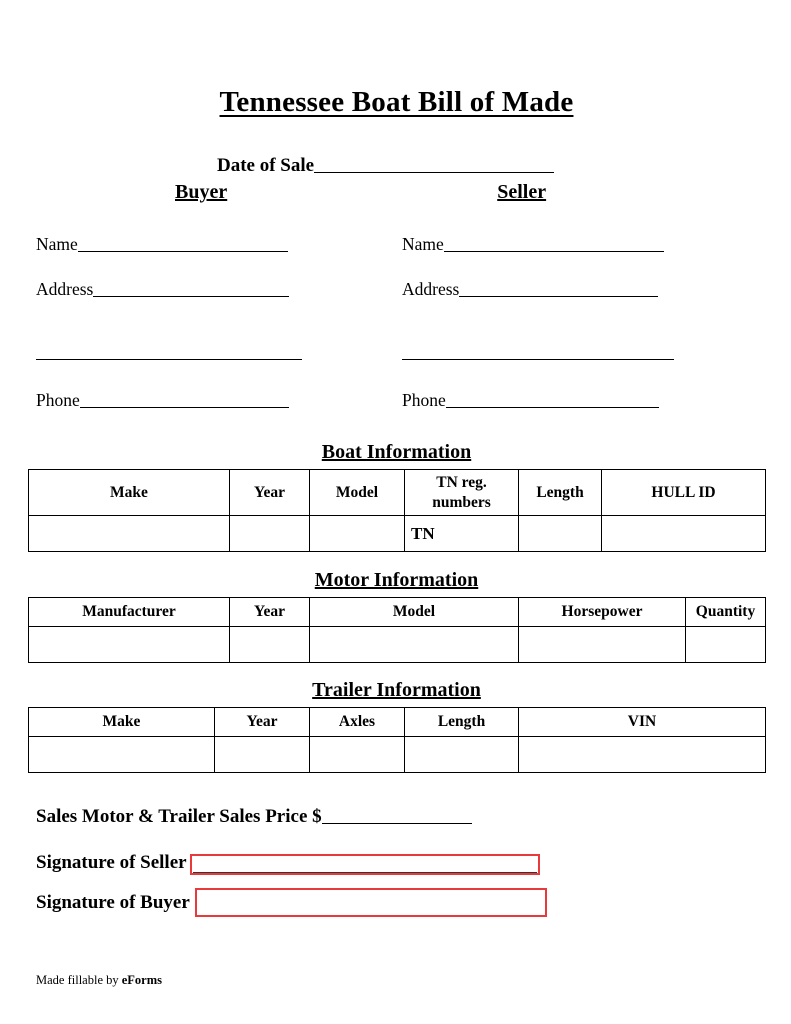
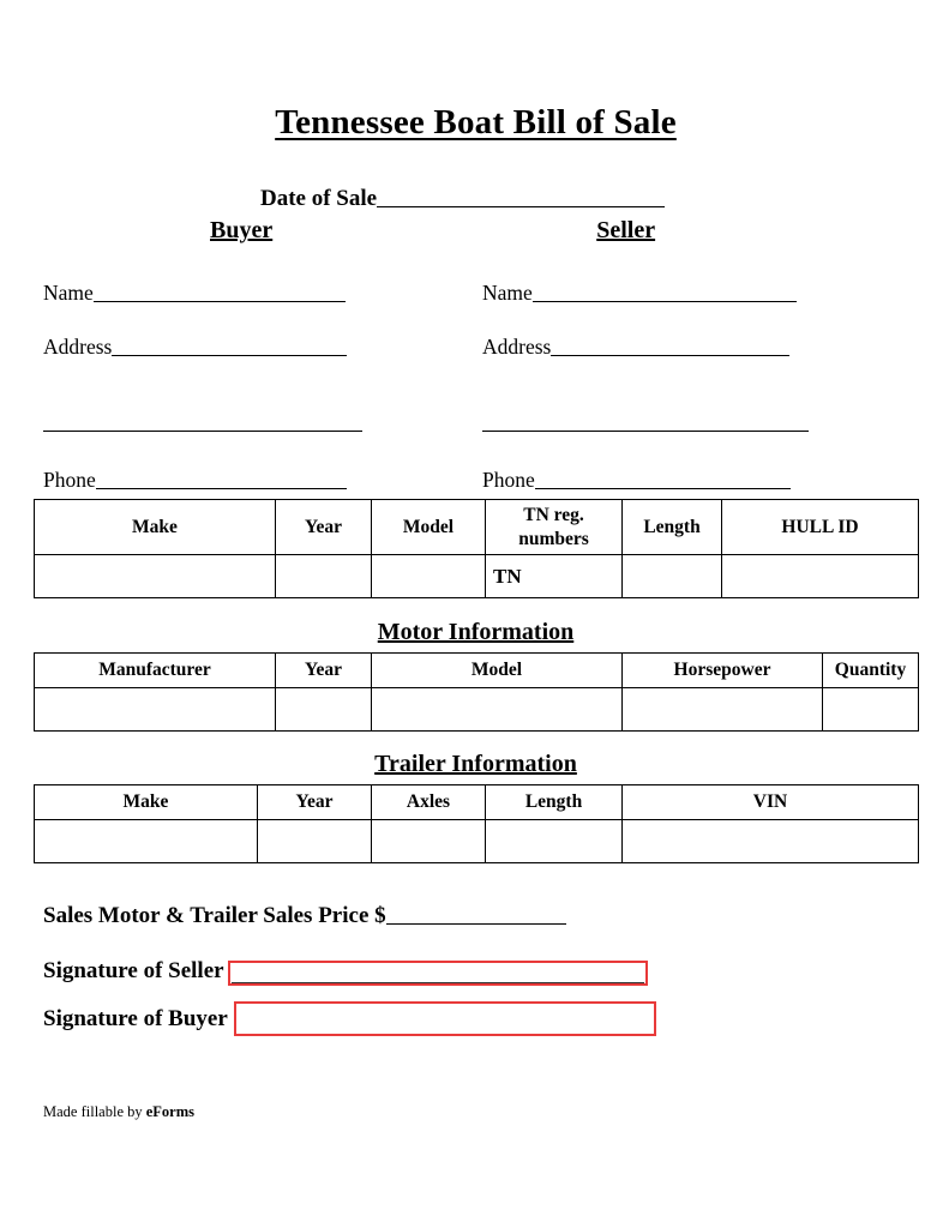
- Tennessee Boat Bill of Made
+ Tennessee Boat Bill of Sale
  Date of Sale
  Buyer
  Seller
  Name
  Name
  Address
  Address
  Phone
  Phone
- Boat Information
  Make	Year	Model	TN reg. numbers	Length	HULL ID
  			TN
  Motor Information
  Manufacturer	Year	Model	Horsepower	Quantity
  Trailer Information
  Make	Year	Axles	Length	VIN
  Sales Motor & Trailer Sales Price $
  Signature of Seller
  Signature of Buyer
  Made fillable by eForms
